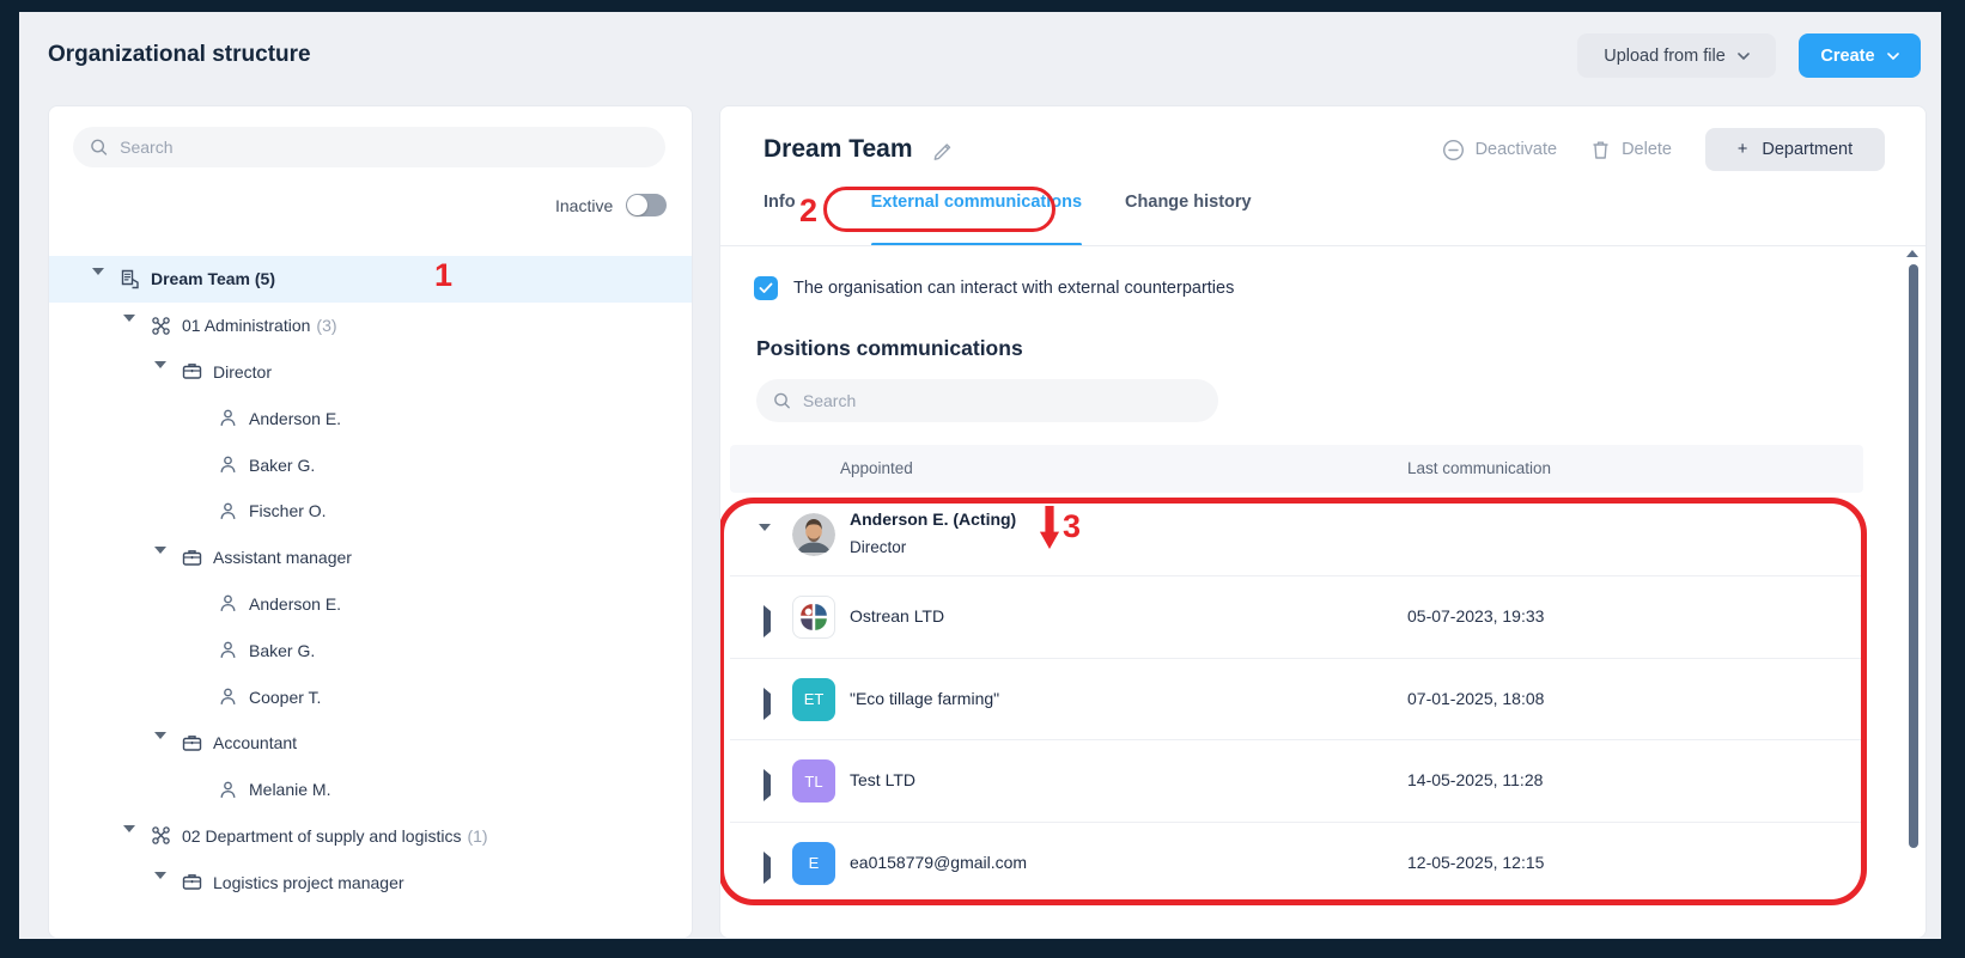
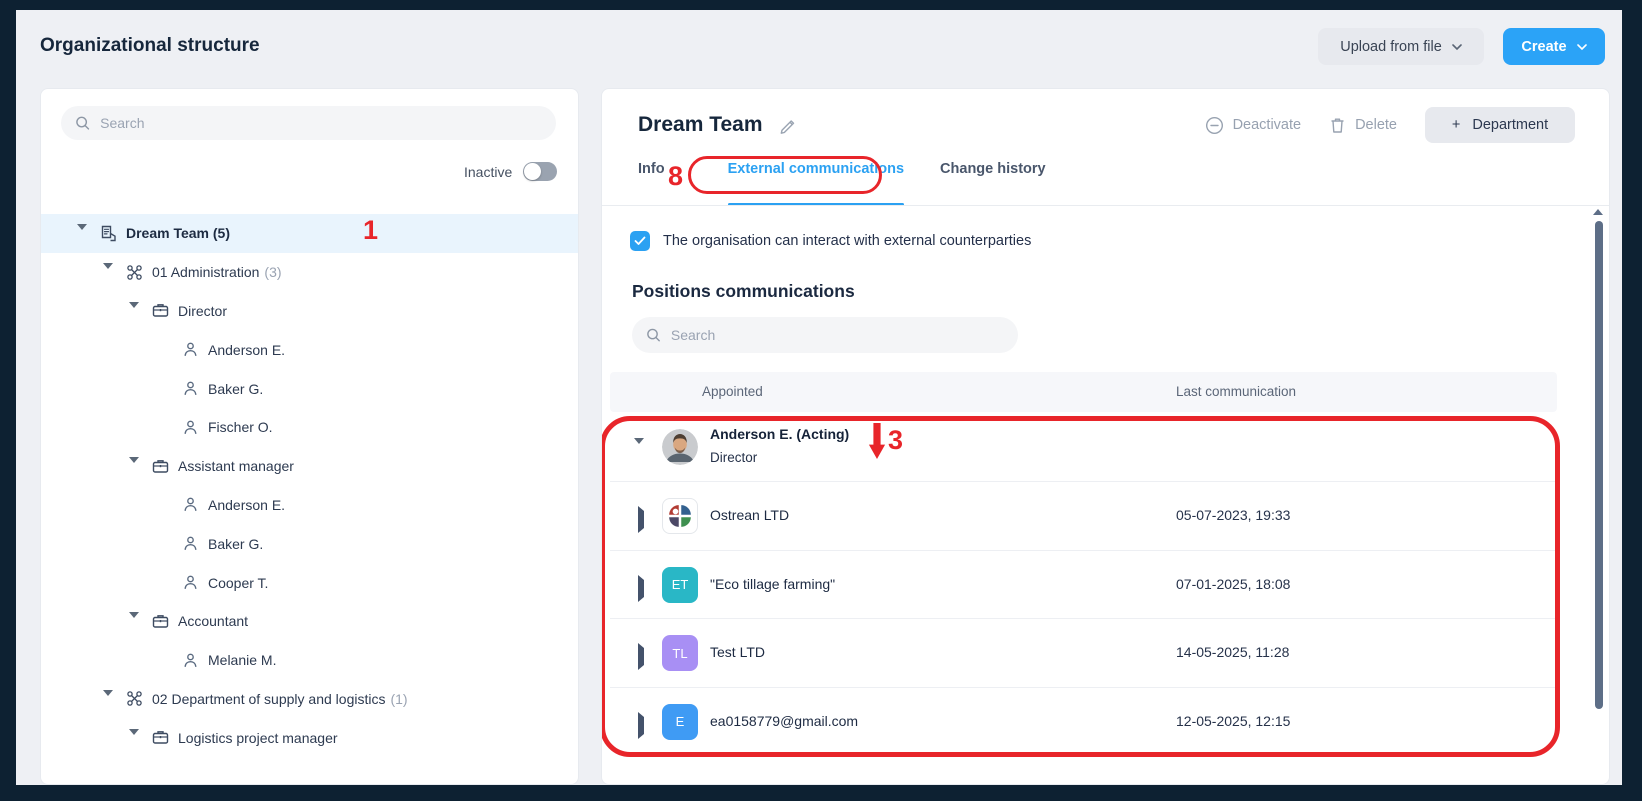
  Organizational structure
  Upload from file
  Create
  Search
  Inactive
  Dream Team (5)
  01 Administration
  (3)
  Director
  Anderson E.
  Baker G.
  Fischer O.
  Assistant manager
  Anderson E.
  Baker G.
  Cooper T.
  Accountant
  Melanie M.
  02 Department of supply and logistics
  (1)
  Logistics project manager
  1
  Dream Team
  Deactivate
  Delete
  +
  Department
  Info
  External communications
  Change history
- 2
+ 8
  The organisation can interact with external counterparties
  Positions communications
  Search
  Appointed
  Last communication
  Anderson E. (Acting)
  Director
  Ostrean LTD
  05-07-2023, 19:33
  ET
  "Eco tillage farming"
  07-01-2025, 18:08
  TL
  Test LTD
  14-05-2025, 11:28
  E
  ea0158779@gmail.com
  12-05-2025, 12:15
  3
